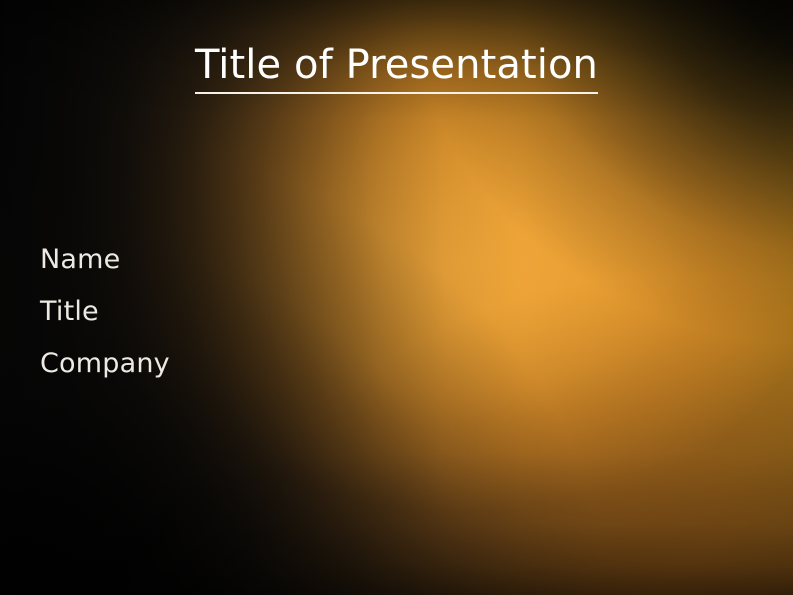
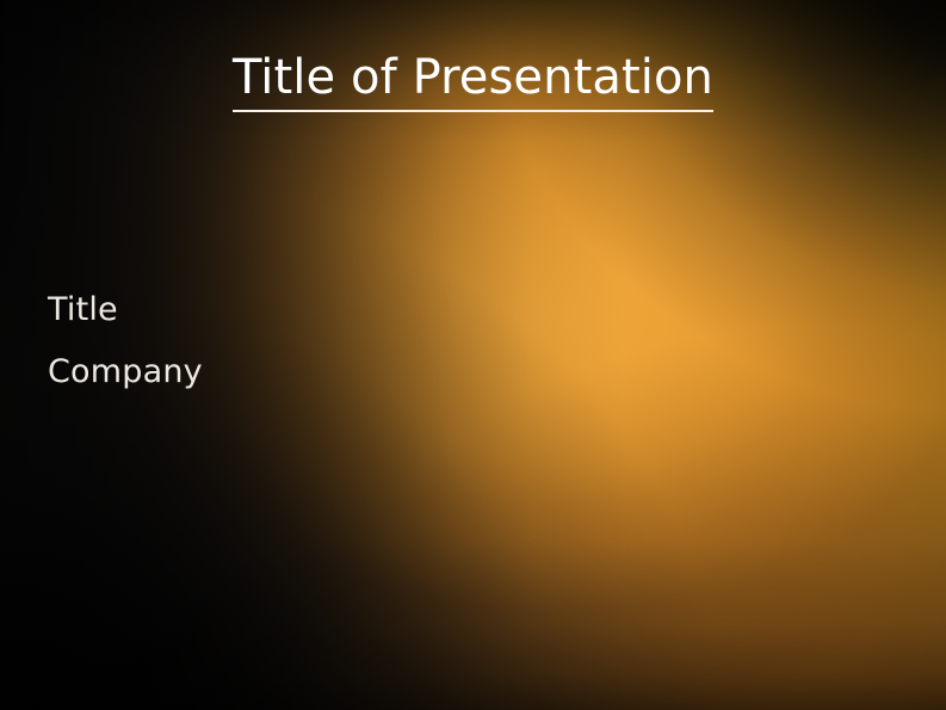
  Title of Presentation
- Name
  Title
  Company
